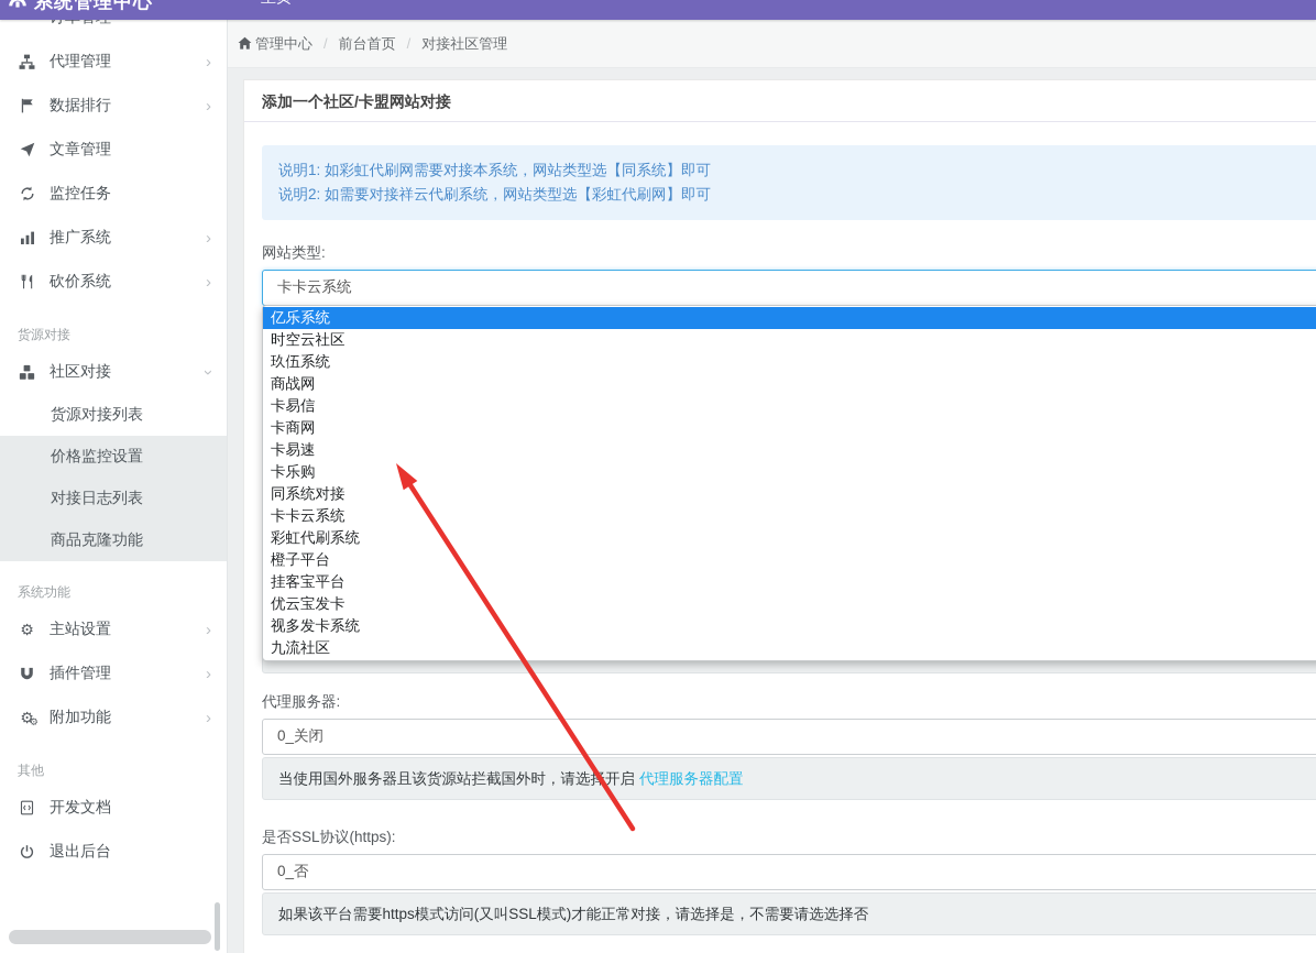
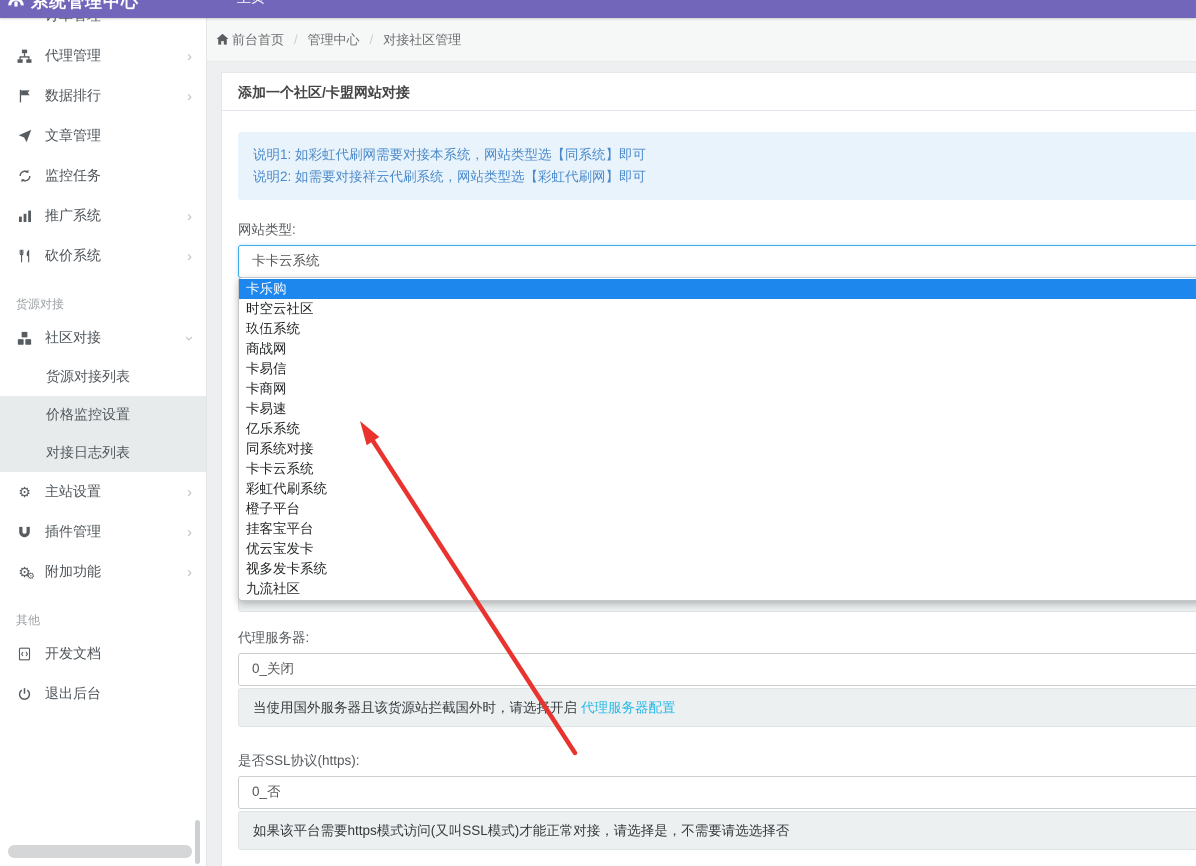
  系统管理中心
  代理管理
  ›
  数据排行
  ›
  文章管理
  监控任务
  推广系统
  ›
  砍价系统
  ›
  货源对接
  社区对接
  货源对接列表
  价格监控设置
  对接日志列表
- 商品克隆功能
- 系统功能
  ⚙
  主站设置
  ›
  插件管理
  ›
  ⚙
  ⚙
  附加功能
  ›
  其他
  开发文档
  退出后台
- 管理中心
+ 前台首页
  /
- 前台首页
+ 管理中心
  /
  对接社区管理
  添加一个社区/卡盟网站对接
  说明1: 如彩虹代刷网需要对接本系统，网站类型选【同系统】即可
  说明2: 如需要对接祥云代刷系统，网站类型选【彩虹代刷网】即可
  网站类型:
  卡卡云系统
- 亿乐系统
+ 卡乐购
  时空云社区
  玖伍系统
  商战网
  卡易信
  卡商网
  卡易速
- 卡乐购
+ 亿乐系统
  同系统对接
  卡卡云系统
  彩虹代刷系统
  橙子平台
  挂客宝平台
  优云宝发卡
  视多发卡系统
  九流社区
  代理服务器:
  0_关闭
  当使用国外服务器且该货源站拦截国外时，请选开启 代理服务器配置
  是否SSL协议(https):
  0_否
  如果该平台需要https模式访问(又叫SSL模式)才能正常对接，请选择是，不需要请选选择否
